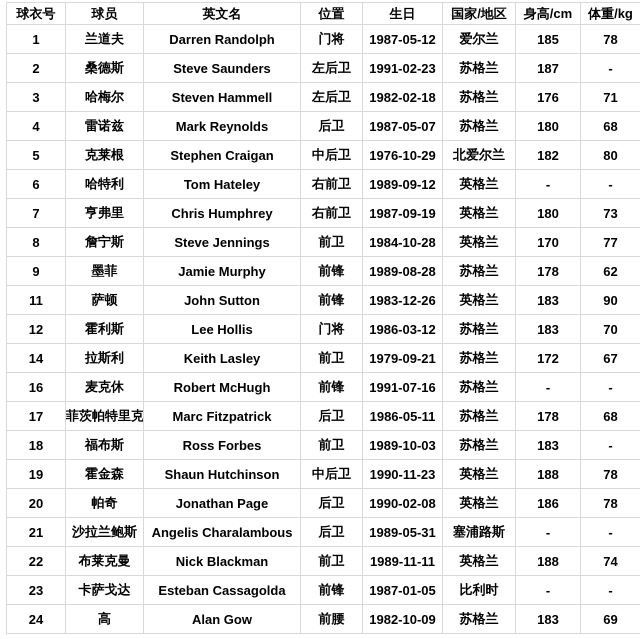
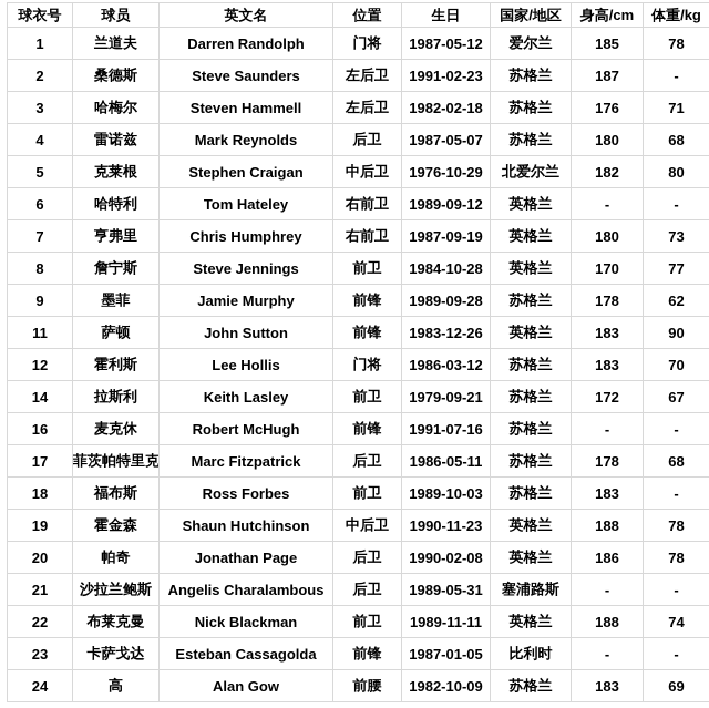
  球衣号	球员	英文名	位置	生日	国家/地区	身高/cm	体重/kg
  1	兰道夫	Darren Randolph	门将	1987-05-12	爱尔兰	185	78
  2	桑德斯	Steve Saunders	左后卫	1991-02-23	苏格兰	187	-
  3	哈梅尔	Steven Hammell	左后卫	1982-02-18	苏格兰	176	71
  4	雷诺兹	Mark Reynolds	后卫	1987-05-07	苏格兰	180	68
  5	克莱根	Stephen Craigan	中后卫	1976-10-29	北爱尔兰	182	80
  6	哈特利	Tom Hateley	右前卫	1989-09-12	英格兰	-	-
  7	亨弗里	Chris Humphrey	右前卫	1987-09-19	英格兰	180	73
  8	詹宁斯	Steve Jennings	前卫	1984-10-28	英格兰	170	77
- 9	墨菲	Jamie Murphy	前锋	1989-08-28	苏格兰	178	62
+ 9	墨菲	Jamie Murphy	前锋	1989-09-28	苏格兰	178	62
  11	萨顿	John Sutton	前锋	1983-12-26	英格兰	183	90
  12	霍利斯	Lee Hollis	门将	1986-03-12	苏格兰	183	70
  14	拉斯利	Keith Lasley	前卫	1979-09-21	苏格兰	172	67
  16	麦克休	Robert McHugh	前锋	1991-07-16	苏格兰	-	-
  17	菲茨帕特里克	Marc Fitzpatrick	后卫	1986-05-11	苏格兰	178	68
  18	福布斯	Ross Forbes	前卫	1989-10-03	苏格兰	183	-
  19	霍金森	Shaun Hutchinson	中后卫	1990-11-23	英格兰	188	78
  20	帕奇	Jonathan Page	后卫	1990-02-08	英格兰	186	78
  21	沙拉兰鲍斯	Angelis Charalambous	后卫	1989-05-31	塞浦路斯	-	-
  22	布莱克曼	Nick Blackman	前卫	1989-11-11	英格兰	188	74
  23	卡萨戈达	Esteban Cassagolda	前锋	1987-01-05	比利时	-	-
  24	高	Alan Gow	前腰	1982-10-09	苏格兰	183	69
